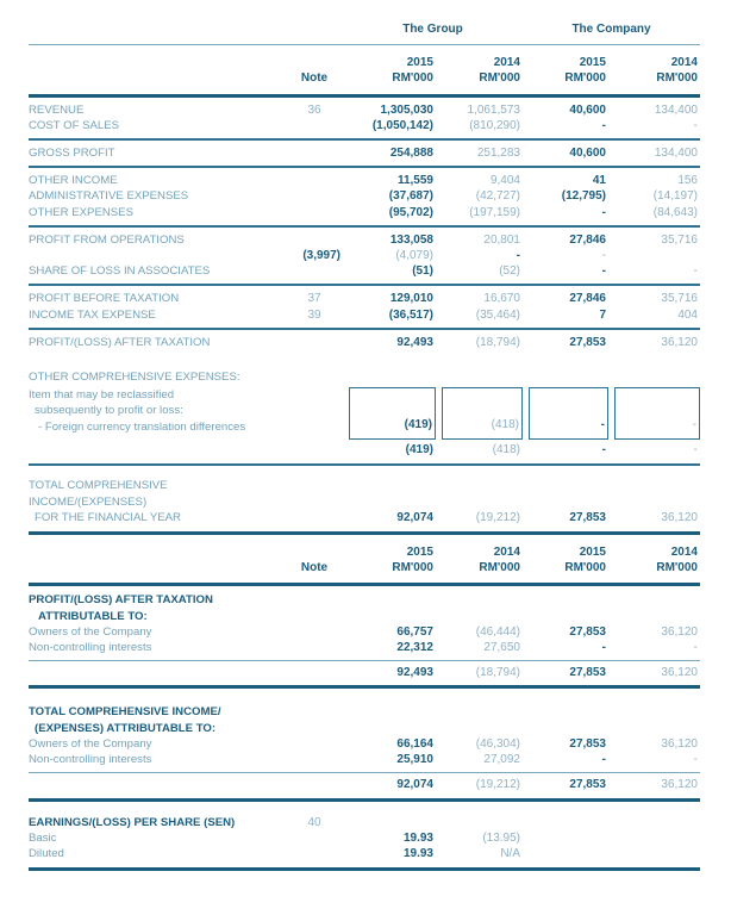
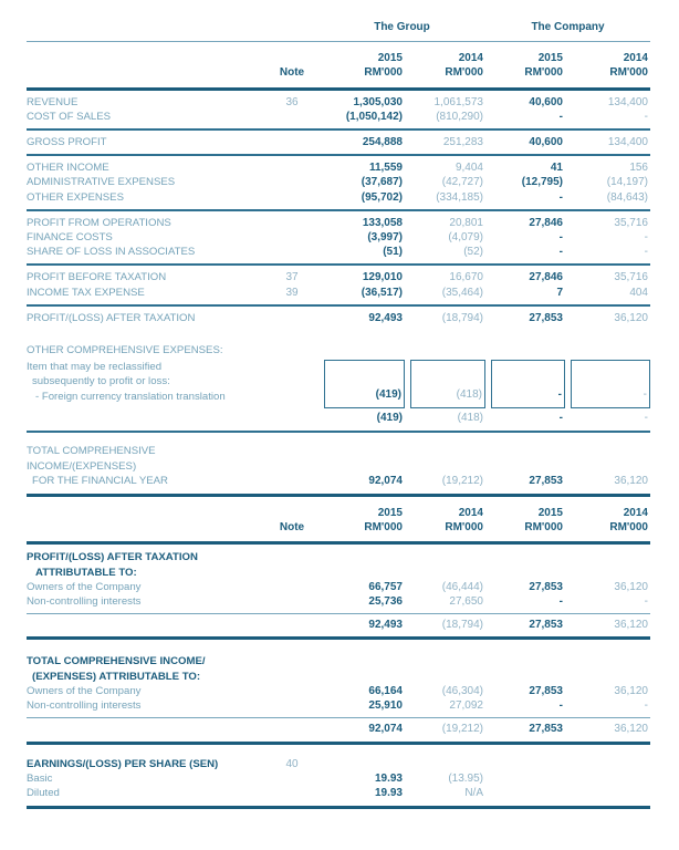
  The Group
  The Company
  Note
  2015
  RM'000
  2014
  RM'000
  2015
  RM'000
  2014
  RM'000
  REVENUE
  36
  1,305,030
  1,061,573
  40,600
  134,400
  COST OF SALES
  (1,050,142)
  (810,290)
  -
  -
  GROSS PROFIT
  254,888
  251,283
  40,600
  134,400
  OTHER INCOME
  11,559
  9,404
  41
  156
  ADMINISTRATIVE EXPENSES
  (37,687)
  (42,727)
  (12,795)
  (14,197)
  OTHER EXPENSES
  (95,702)
- (197,159)
+ (334,185)
  -
  (84,643)
  PROFIT FROM OPERATIONS
  133,058
  20,801
  27,846
  35,716
+ FINANCE COSTS
  (3,997)
  (4,079)
  -
  -
  SHARE OF LOSS IN ASSOCIATES
  (51)
  (52)
  -
  -
  PROFIT BEFORE TAXATION
  37
  129,010
  16,670
  27,846
  35,716
  INCOME TAX EXPENSE
  39
  (36,517)
  (35,464)
  7
  404
  PROFIT/(LOSS) AFTER TAXATION
  92,493
  (18,794)
  27,853
  36,120
  OTHER COMPREHENSIVE EXPENSES:
  Item that may be reclassified
  subsequently to profit or loss:
- - Foreign currency translation differences
+ - Foreign currency translation translation
  (419)
  (418)
  -
  -
  (419)
  (418)
  -
  -
  TOTAL COMPREHENSIVE INCOME/(EXPENSES)
  FOR THE FINANCIAL YEAR
  92,074
  (19,212)
  27,853
  36,120
  Note
  2015
  RM'000
  2014
  RM'000
  2015
  RM'000
  2014
  RM'000
  PROFIT/(LOSS) AFTER TAXATION
  ATTRIBUTABLE TO:
  Owners of the Company
  66,757
  (46,444)
  27,853
  36,120
  Non-controlling interests
- 22,312
+ 25,736
  27,650
  -
  -
  92,493
  (18,794)
  27,853
  36,120
  TOTAL COMPREHENSIVE INCOME/
  (EXPENSES) ATTRIBUTABLE TO:
  Owners of the Company
  66,164
  (46,304)
  27,853
  36,120
  Non-controlling interests
  25,910
  27,092
  -
  -
  92,074
  (19,212)
  27,853
  36,120
  EARNINGS/(LOSS) PER SHARE (SEN)
  40
  Basic
  19.93
  (13.95)
  Diluted
  19.93
  N/A
